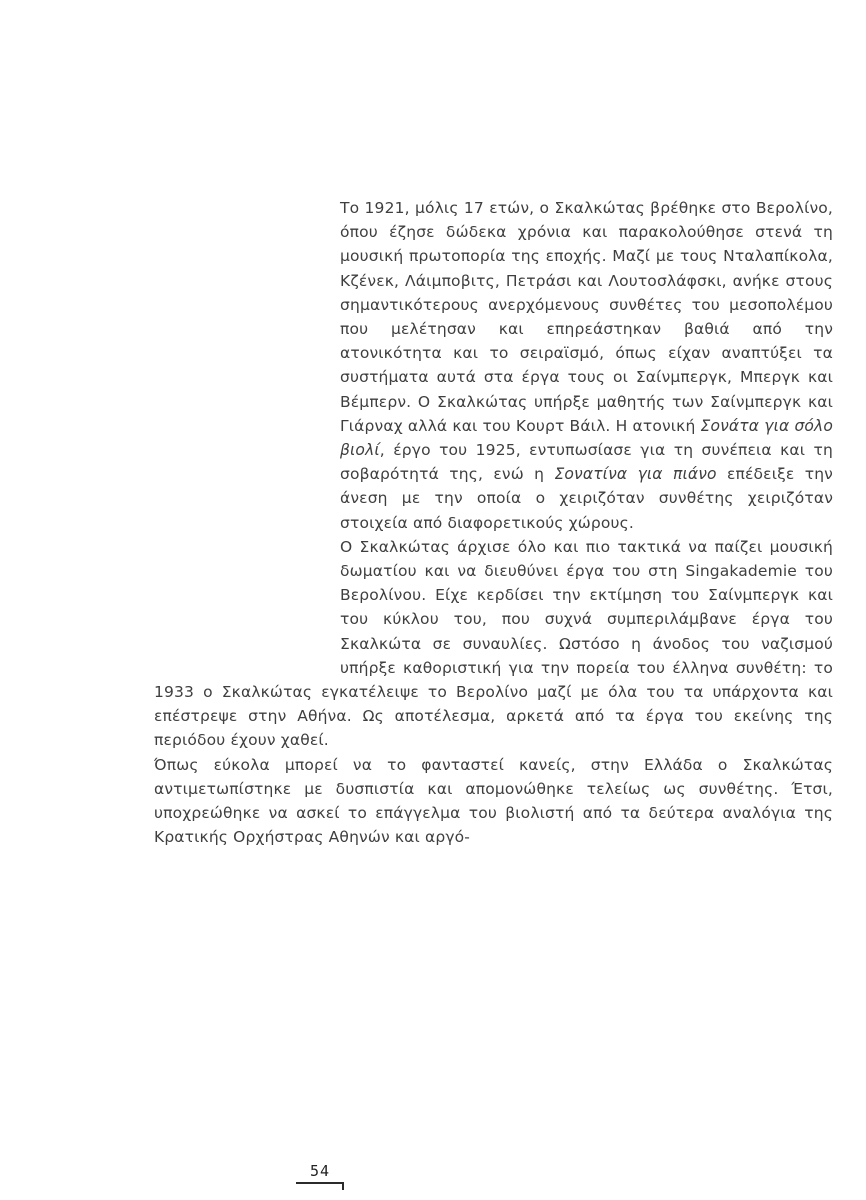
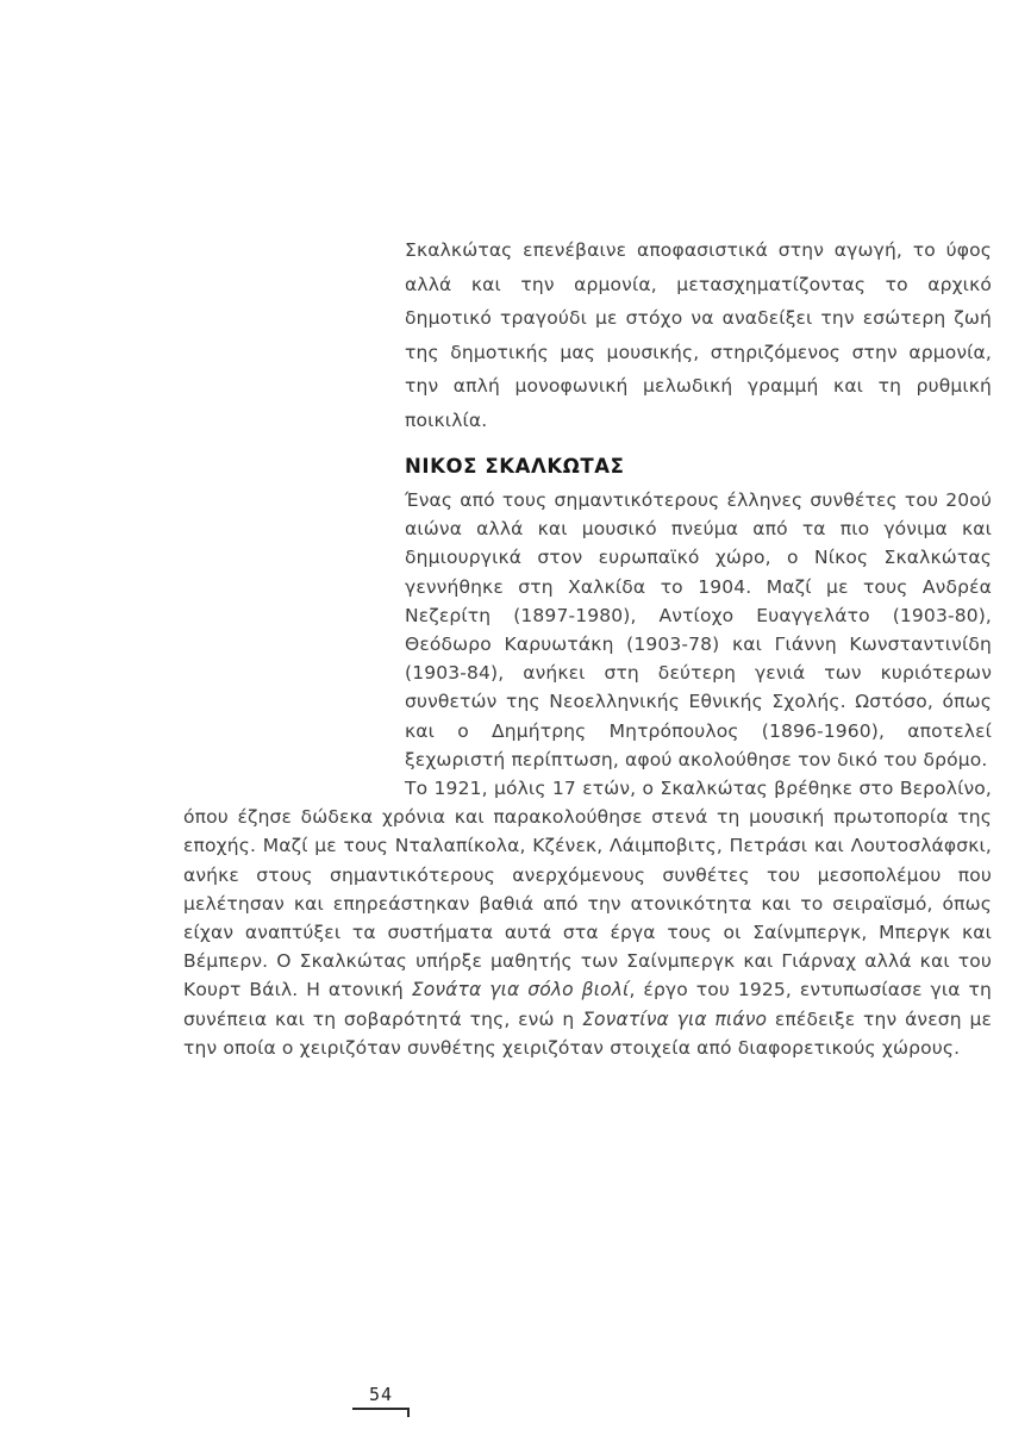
+ Σκαλκώτας επενέβαινε αποφασιστικά στην αγωγή, το ύφος αλλά και την αρμονία, μετασχηματίζοντας το αρχικό δημοτικό τραγούδι με στόχο να αναδείξει την εσώτερη ζωή της δημοτικής μας μουσικής, στηριζόμενος στην αρμονία, την απλή μονοφωνική μελωδική γραμμή και τη ρυθμική ποικιλία.
+ ΝΙΚΟΣ ΣΚΑΛΚΩΤΑΣ
+ Ένας από τους σημαντικότερους έλληνες συνθέτες του 20ού αιώνα αλλά και μουσικό πνεύμα από τα πιο γόνιμα και δημιουργικά στον ευρωπαϊκό χώρο, ο Νίκος Σκαλκώτας γεννήθηκε στη Χαλκίδα το 1904. Μαζί με τους Ανδρέα Νεζερίτη (1897-1980), Αντίοχο Ευαγγελάτο (1903-80), Θεόδωρο Καρυωτάκη (1903-78) και Γιάννη Κωνσταντινίδη (1903-84), ανήκει στη δεύτερη γενιά των κυριότερων συνθετών της Νεοελληνικής Εθνικής Σχολής. Ωστόσο, όπως και ο Δημήτρης Μητρόπουλος (1896-1960), αποτελεί ξεχωριστή περίπτωση, αφού ακολούθησε τον δικό του δρόμο.
  Το 1921, μόλις 17 ετών, ο Σκαλκώτας βρέθηκε στο Βερολίνο, όπου έζησε δώδεκα χρόνια και παρακολούθησε στενά τη μουσική πρωτοπορία της εποχής. Μαζί με τους Νταλαπίκολα, Κζένεκ, Λάιμποβιτς, Πετράσι και Λουτοσλάφσκι, ανήκε στους σημαντικότερους ανερχόμενους συνθέτες του μεσοπολέμου που μελέτησαν και επηρεάστηκαν βαθιά από την ατονικότητα και το σειραϊσμό, όπως είχαν αναπτύξει τα συστήματα αυτά στα έργα τους οι Σαίνμπεργκ, Μπεργκ και Βέμπερν. Ο Σκαλκώτας υπήρξε μαθητής των Σαίνμπεργκ και Γιάρναχ αλλά και του Κουρτ Βάιλ. Η ατονική Σονάτα για σόλο βιολί, έργο του 1925, εντυπωσίασε για τη συνέπεια και τη σοβαρότητά της, ενώ η Σονατίνα για πιάνο επέδειξε την άνεση με την οποία ο χειριζόταν συνθέτης χειριζόταν στοιχεία από διαφορετικούς χώρους.
- Ο Σκαλκώτας άρχισε όλο και πιο τακτικά να παίζει μουσική δωματίου και να διευθύνει έργα του στη Singakademie του Βερολίνου. Είχε κερδίσει την εκτίμηση του Σαίνμπεργκ και του κύκλου του, που συχνά συμπεριλάμβανε έργα του Σκαλκώτα σε συναυλίες. Ωστόσο η άνοδος του ναζισμού υπήρξε καθοριστική για την πορεία του έλληνα συνθέτη: το 1933 ο Σκαλκώτας εγκατέλειψε το Βερολίνο μαζί με όλα του τα υπάρχοντα και επέστρεψε στην Αθήνα. Ως αποτέλεσμα, αρκετά από τα έργα του εκείνης της περιόδου έχουν χαθεί.
- Όπως εύκολα μπορεί να το φανταστεί κανείς, στην Ελλάδα ο Σκαλκώτας αντιμετωπίστηκε με δυσπιστία και απομονώθηκε τελείως ως συνθέτης. Έτσι, υποχρεώθηκε να ασκεί το επάγγελμα του βιολιστή από τα δεύτερα αναλόγια της Κρατικής Ορχήστρας Αθηνών και αργό-
  54
